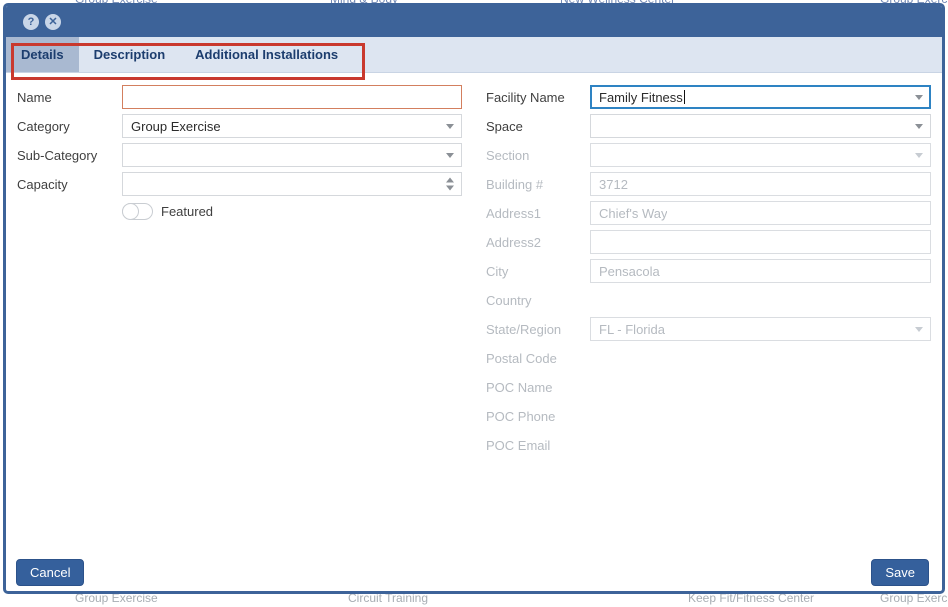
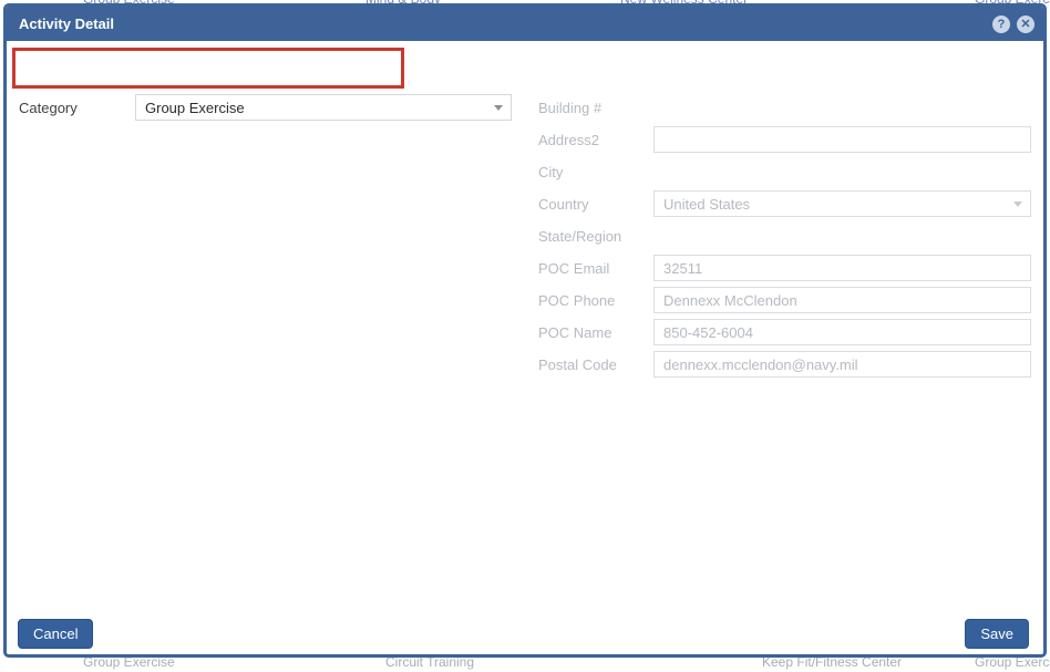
  Group Exercise
  Circuit Training
  Keep Fit/Fitness Center
+ Activity Detail
  ?
  ✕
- Details
- Description
- Additional Installations
- Name
  Category
  Group Exercise
- Sub-Category
- Capacity
- Featured
- Facility Name
- Family Fitness
- Space
- Section
  Building #
- 3712
- Address1
- Chief's Way
  Address2
  City
- Pensacola
  Country
+ United States
  State/Region
- FL - Florida
- Postal Code
+ POC Email
+ 32511
- POC Name
+ POC Phone
+ Dennexx McClendon
- POC Phone
+ POC Name
+ 850-452-6004
- POC Email
+ Postal Code
+ dennexx.mcclendon@navy.mil
  Cancel
  Save
